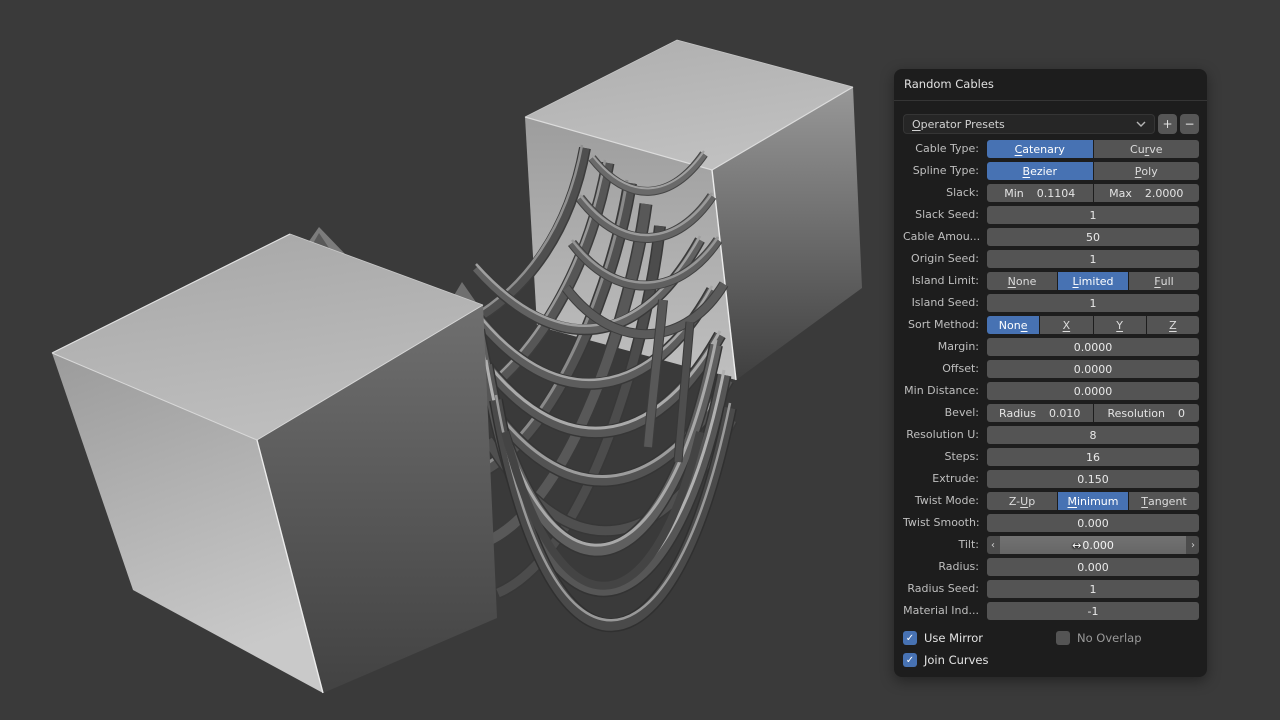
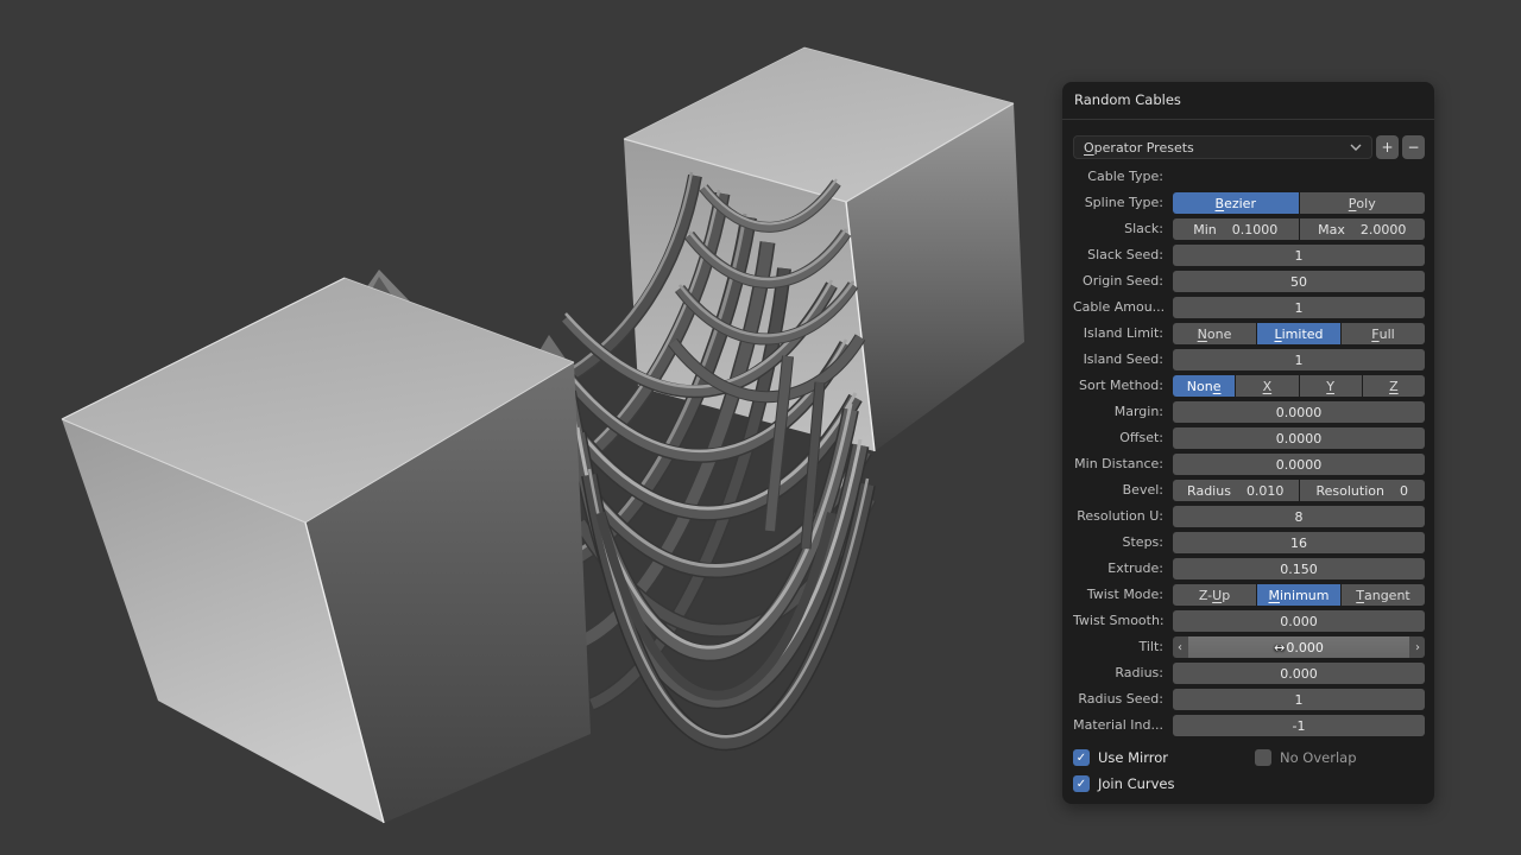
  Random Cables
  Operator Presets
  +
  −
  Cable Type:
- C
- atenary
- Cu
- r
- ve
  Spline Type:
  B
  ezier
  P
  oly
  Slack:
  Min
- 0.1104
+ 0.1000
  Max
  2.0000
  Slack Seed:
  1
- Cable Amou...
+ Origin Seed:
  50
- Origin Seed:
+ Cable Amou...
  1
  Island Limit:
  N
  one
  L
  imited
  F
  ull
  Island Seed:
  1
  Sort Method:
  Non
  e
  X
  Y
  Z
  Margin:
  0.0000
  Offset:
  0.0000
  Min Distance:
  0.0000
  Bevel:
  Radius
  0.010
  Resolution
  0
  Resolution U:
  8
  Steps:
  16
  Extrude:
  0.150
  Twist Mode:
  Z-
  U
  p
  M
  inimum
  T
  angent
  Twist Smooth:
  0.000
  Tilt:
  ↔
  0.000
  ‹
  ›
  Radius:
  0.000
  Radius Seed:
  1
  Material Ind...
  -1
  ✓
  Use Mirror
  No Overlap
  ✓
  Join Curves
